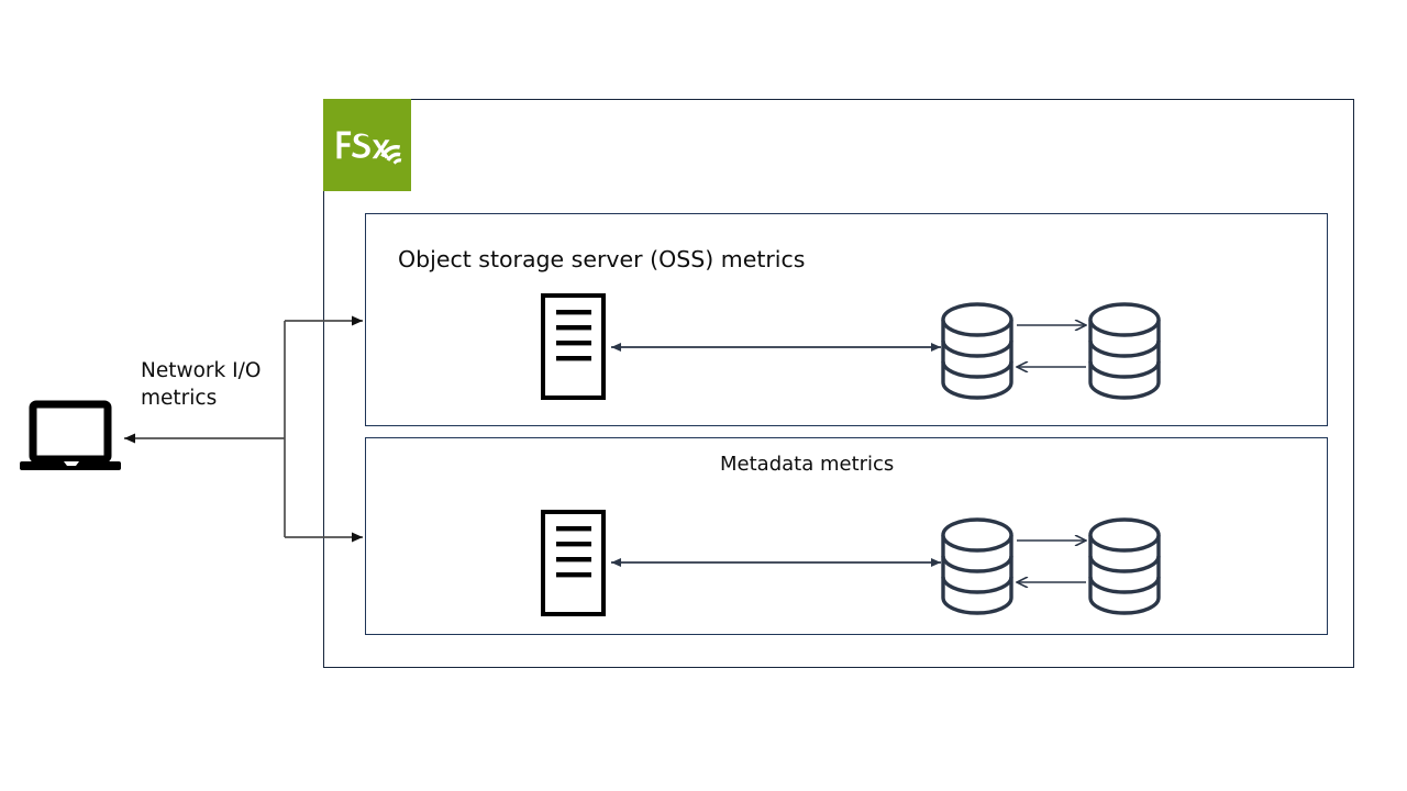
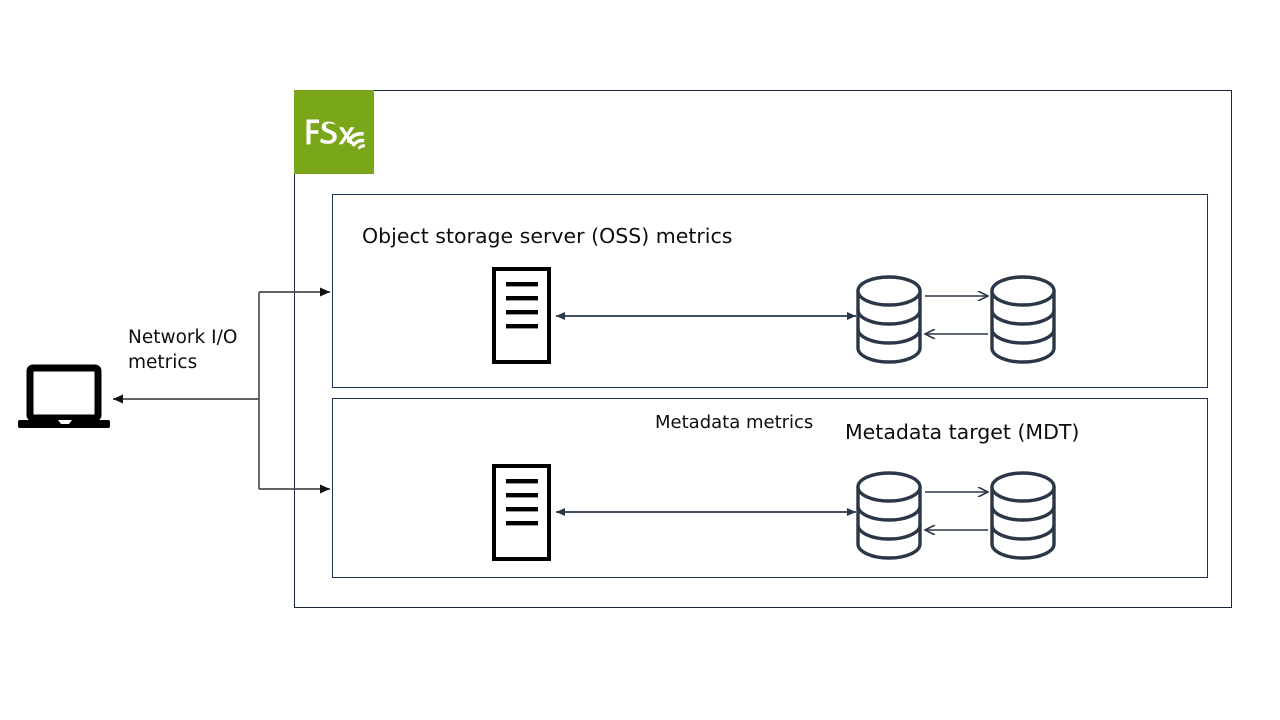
  Object storage server (OSS) metrics
  Metadata metrics
+ Metadata target (MDT)
  Network I/O
  metrics
